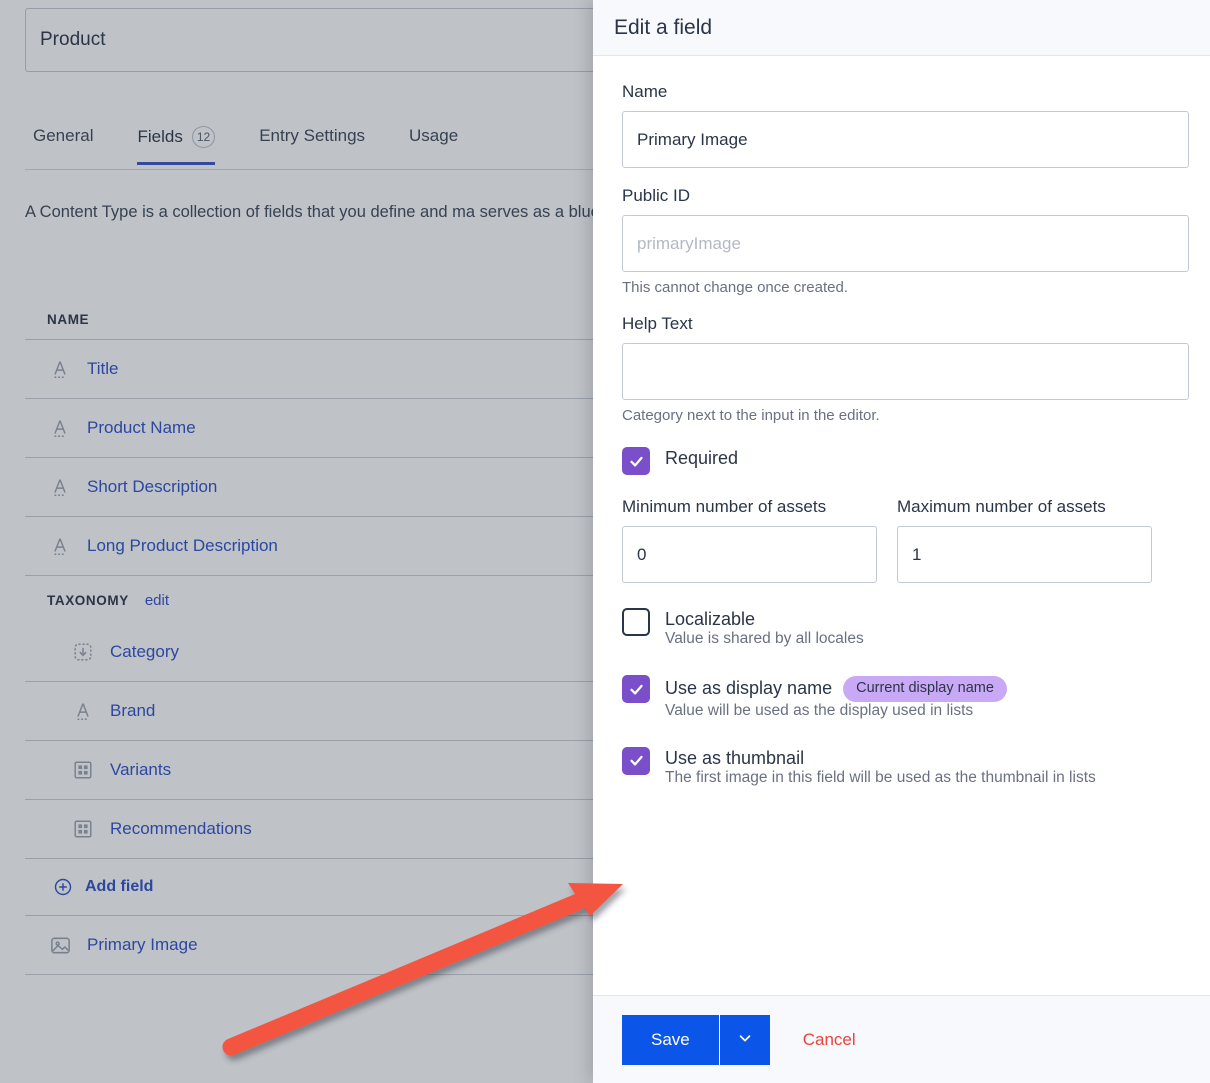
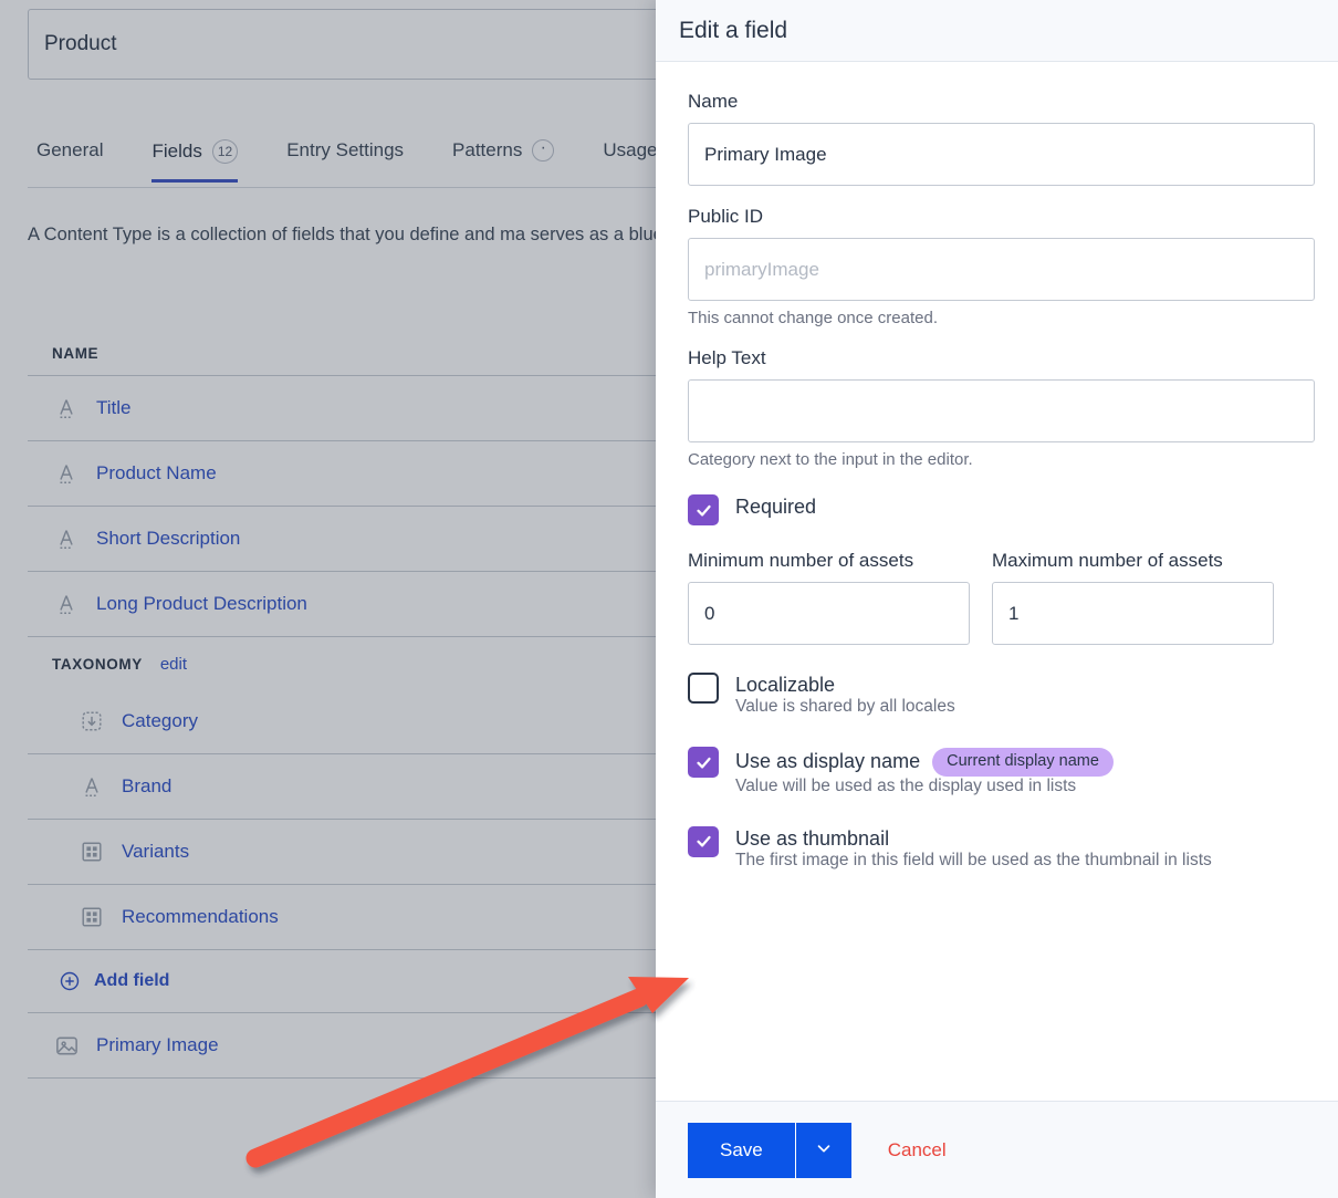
  Product
  General
  Fields
  12
  Entry Settings
+ Patterns
+ ·
  Usage
  NAME
  Title
  Product Name
  Short Description
  Long Product Description
  TAXONOMY
  edit
  Category
  Brand
  Variants
  Recommendations
  Add field
  Primary Image
  Edit a field
  Name
  Primary Image
  Public ID
  primaryImage
  This cannot change once created.
  Help Text
  Category next to the input in the editor.
  Required
  Minimum number of assets
  0
  Maximum number of assets
  1
  Localizable
  Value is shared by all locales
  Use as display name
  Current display name
  Value will be used as the display used in lists
  Use as thumbnail
  The first image in this field will be used as the thumbnail in lists
  Save
  Cancel
